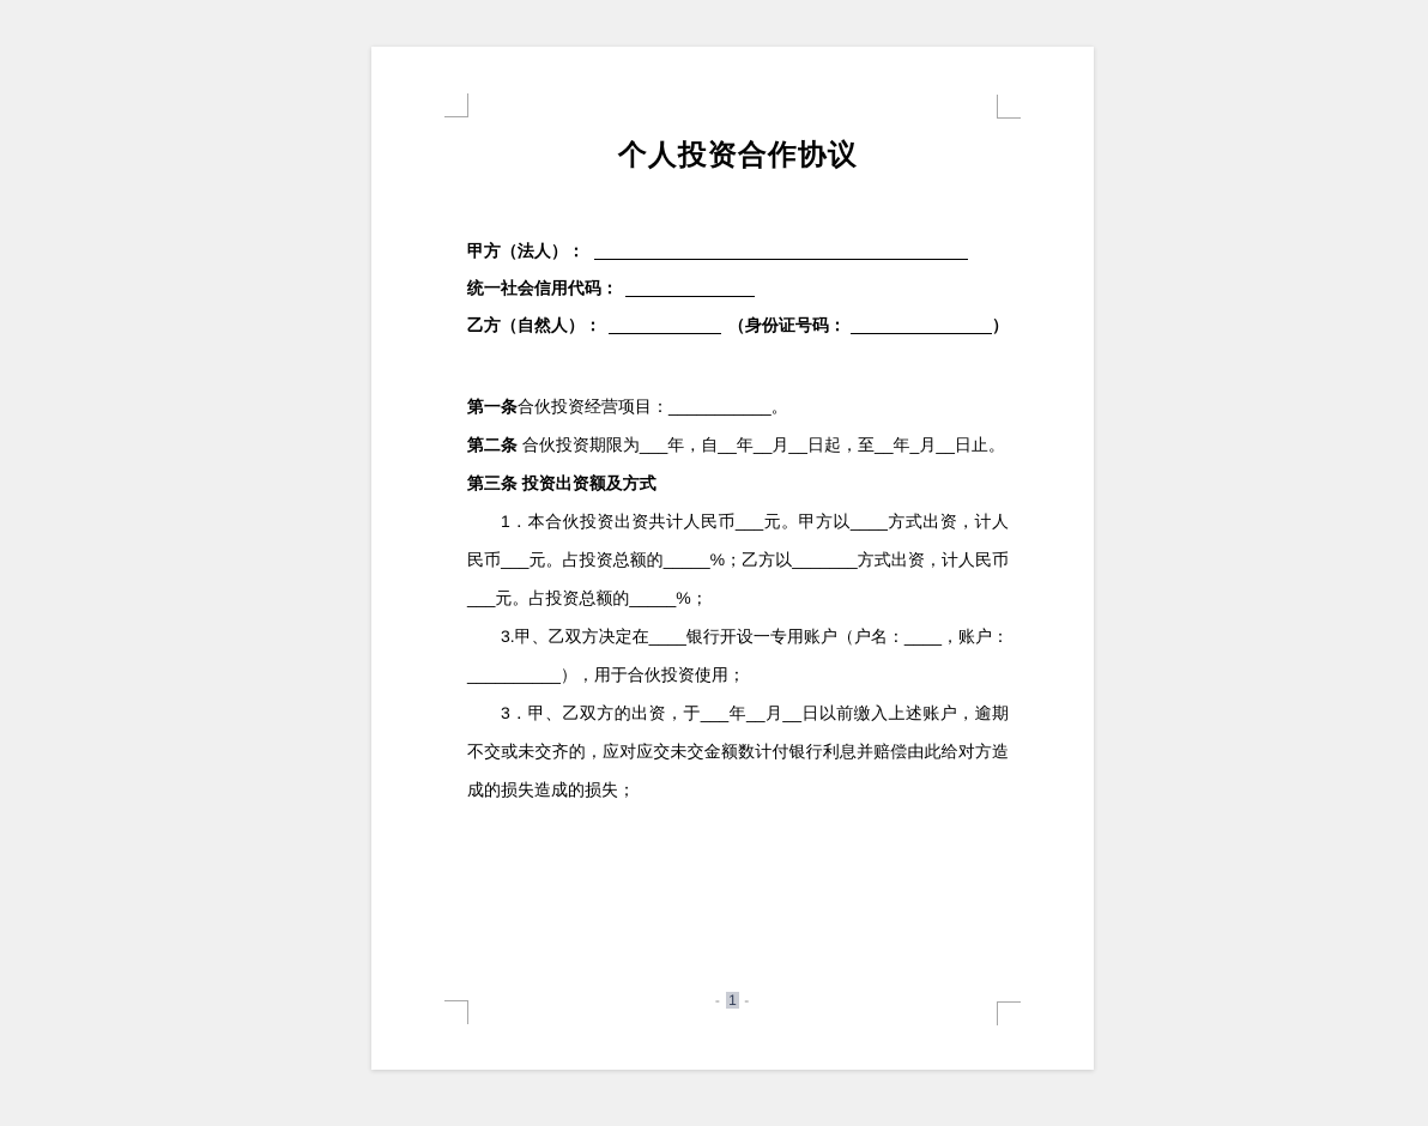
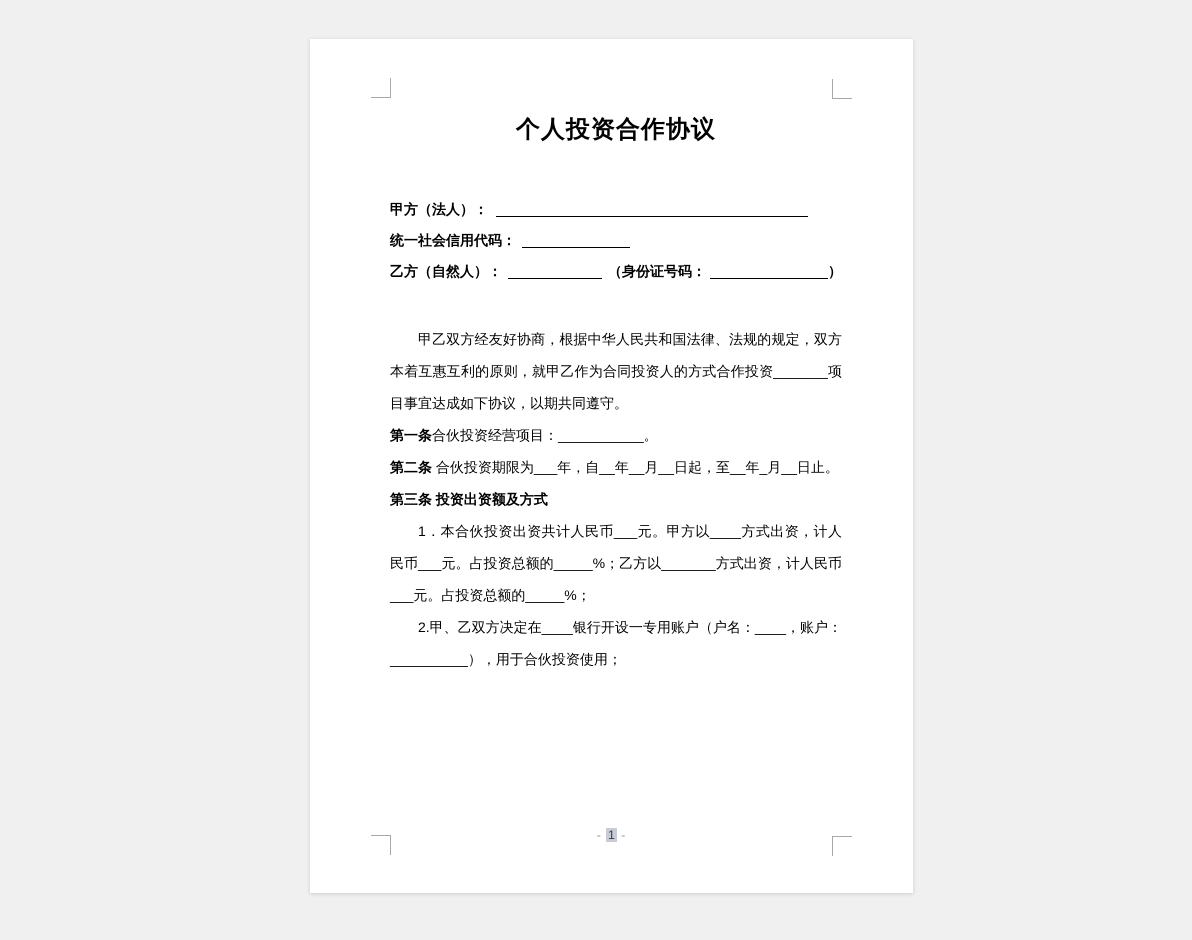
  个人投资合作协议
  甲方（法人）：
  统一社会信用代码：
  乙方（自然人）： （身份证号码： ）
+ 甲乙双方经友好协商，根据中华人民共和国法律、法规的规定，双方本着互惠互利的原则，就甲乙作为合同投资人的方式合作投资_______项目事宜达成如下协议，以期共同遵守。
  第一条合伙投资经营项目：___________。
  第二条 合伙投资期限为___年，自__年__月__日起，至__年_月__日止。
  第三条 投资出资额及方式
  1．本合伙投资出资共计人民币___元。甲方以____方式出资，计人民币___元。占投资总额的_____%；乙方以_______方式出资，计人民币___元。占投资总额的_____%；
- 3.甲、乙双方决定在____银行开设一专用账户（户名：____，账户：__________），用于合伙投资使用；
+ 2.甲、乙双方决定在____银行开设一专用账户（户名：____，账户：__________），用于合伙投资使用；
- 3．甲、乙双方的出资，于___年__月__日以前缴入上述账户，逾期不交或未交齐的，应对应交未交金额数计付银行利息并赔偿由此给对方造成的损失造成的损失；
  - 1 -
